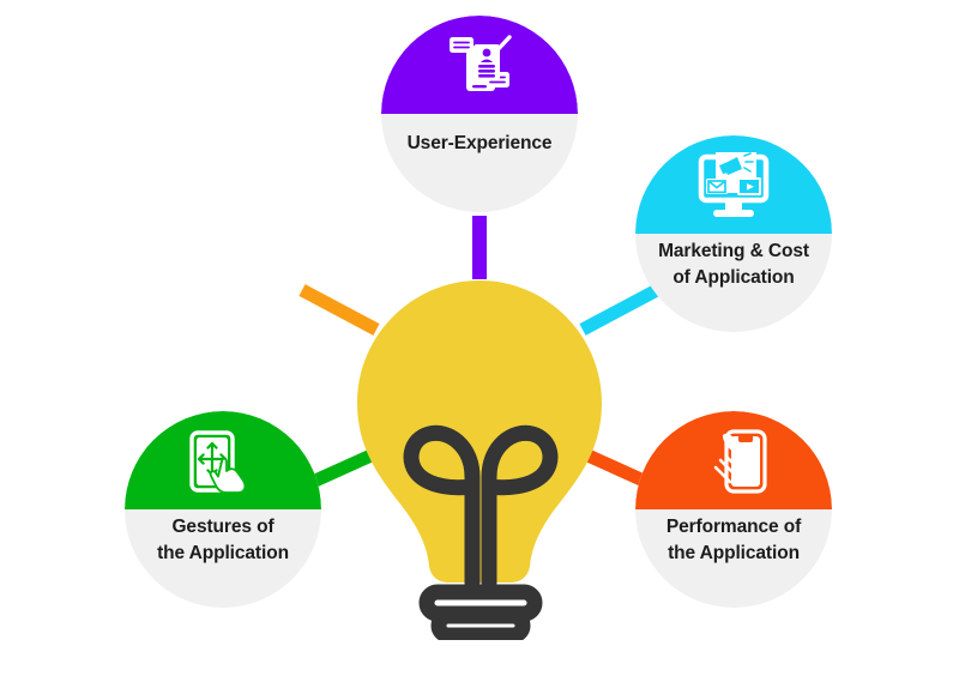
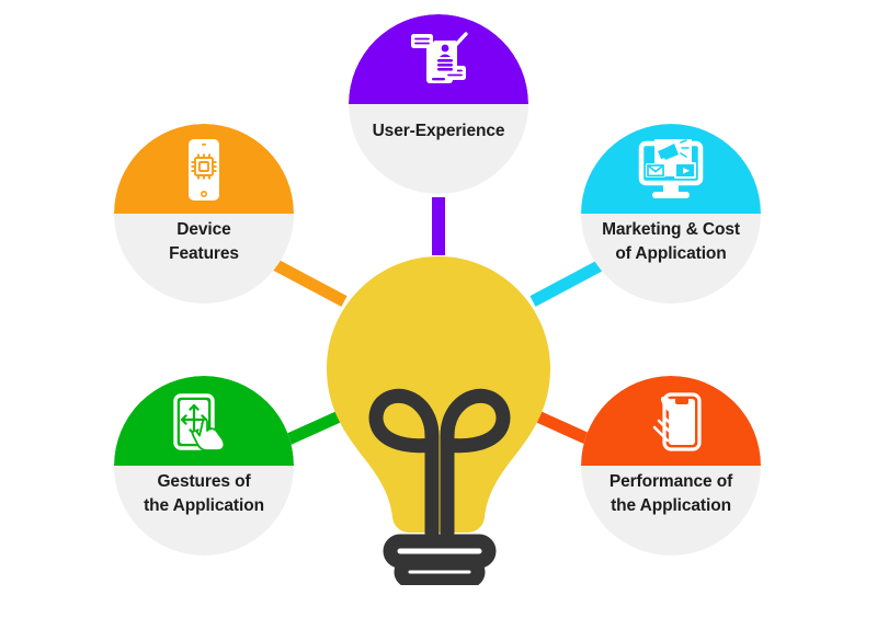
  User-Experience
+ Device
+ Features
  Marketing & Cost
  of Application
  Gestures of
  the Application
  Performance of
  the Application
